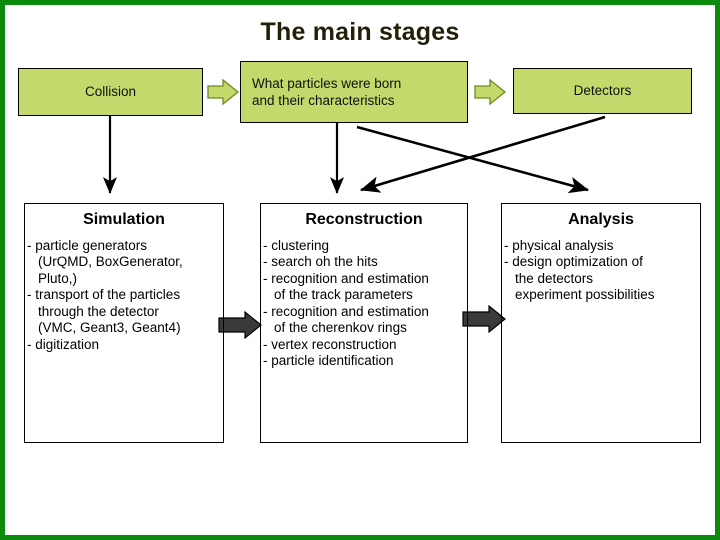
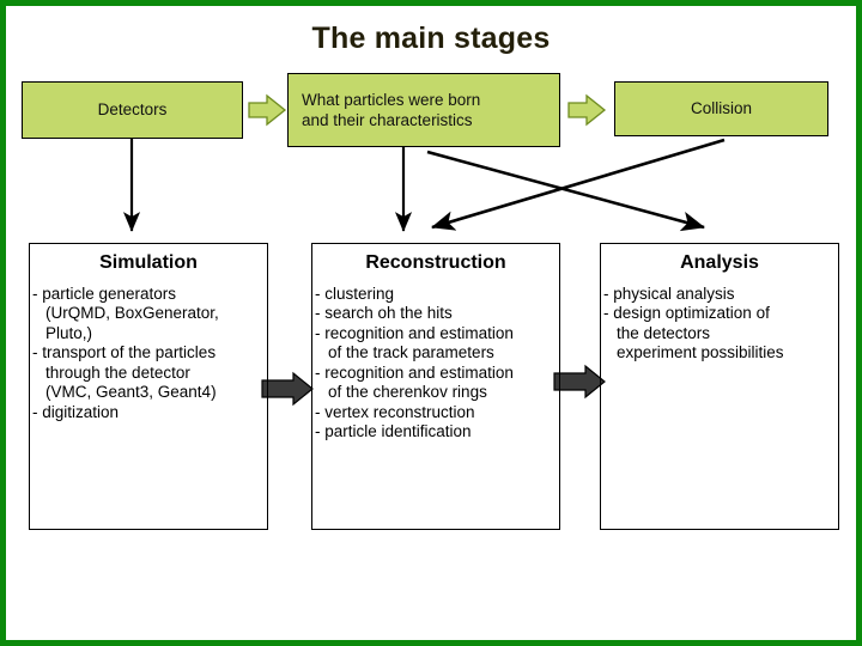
  The main stages
- Collision
+ Detectors
  What particles were born
  and their characteristics
- Detectors
+ Collision
  Simulation
  Reconstruction
  Analysis
  - particle generators
  (UrQMD, BoxGenerator,
  Pluto,)
  - transport of the particles
  through the detector
  (VMC, Geant3, Geant4)
  - digitization
  - clustering
  - search oh the hits
  - recognition and estimation
  of the track parameters
  - recognition and estimation
  of the cherenkov rings
  - vertex reconstruction
  - particle identification
  - physical analysis
  - design optimization of
  the detectors
  experiment possibilities
